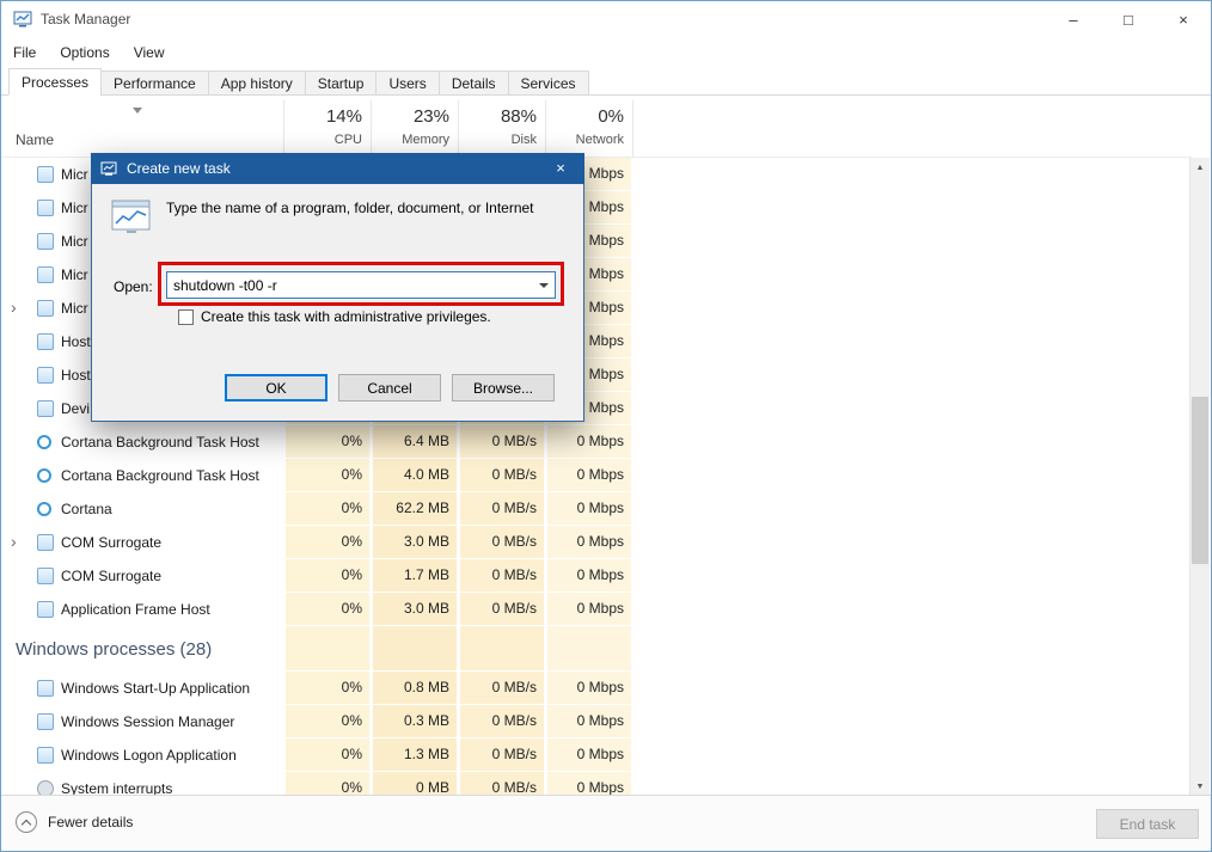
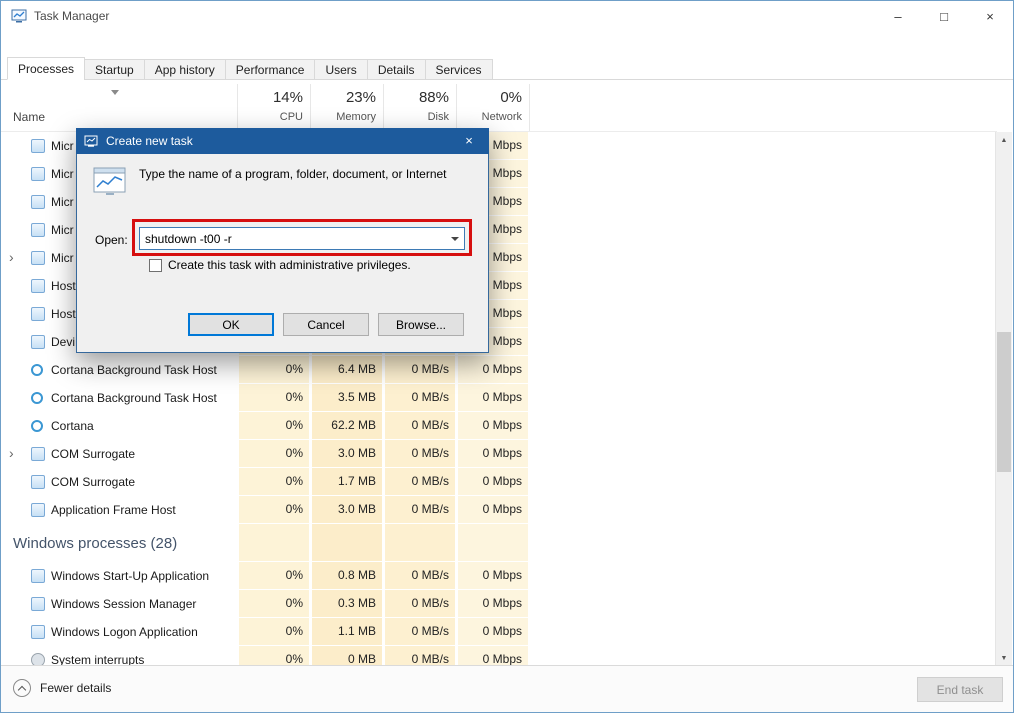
  Task Manager
  –
  □
  ×
- File
- Options
- View
  Processes
- Performance
+ Startup
  App history
- Startup
+ Performance
  Users
  Details
  Services
  Name
  14%
  CPU
  23%
  Memory
  88%
  Disk
  0%
  Network
  Micr
  Mbps
  Micr
  Mbps
  Micr
  Mbps
  Micr
  Mbps
  ›
  Micr
  Mbps
  Host
  Mbps
  Host
  Mbps
  Devi
  Mbps
  Cortana Background Task Host
  0%
  6.4 MB
  0 MB/s
  0 Mbps
  Cortana Background Task Host
  0%
- 4.0 MB
+ 3.5 MB
  0 MB/s
  0 Mbps
  Cortana
  0%
  62.2 MB
  0 MB/s
  0 Mbps
  ›
  COM Surrogate
  0%
  3.0 MB
  0 MB/s
  0 Mbps
  COM Surrogate
  0%
  1.7 MB
  0 MB/s
  0 Mbps
  Application Frame Host
  0%
  3.0 MB
  0 MB/s
  0 Mbps
  Windows processes (28)
  Windows Start-Up Application
  0%
  0.8 MB
  0 MB/s
  0 Mbps
  Windows Session Manager
  0%
  0.3 MB
  0 MB/s
  0 Mbps
  Windows Logon Application
  0%
- 1.3 MB
+ 1.1 MB
  0 MB/s
  0 Mbps
  System interrupts
  0%
  0 MB
  0 MB/s
  0 Mbps
  Fewer details
  End task
  Create new task
  ×
  Type the name of a program, folder, document, or Internet
  Open:
  shutdown -t00 -r
  Create this task with administrative privileges.
  OK
  Cancel
  Browse...
